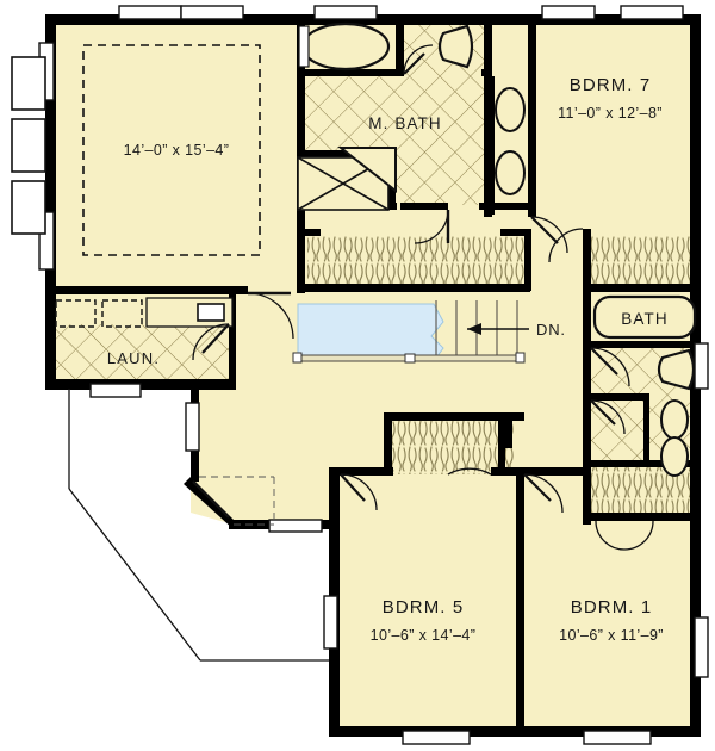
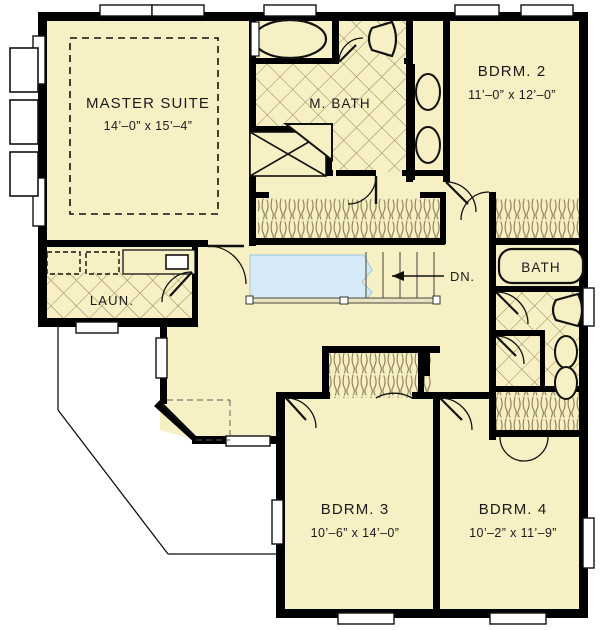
+ MASTER SUITE
  14’–0” x 15’–4”
  M. BATH
- BDRM. 7
+ BDRM. 2
- 11’–0” x 12’–8”
+ 11’–0” x 12’–0”
  LAUN.
  BATH
- BDRM. 5
+ BDRM. 3
- 10’–6” x 14’–4”
+ 10’–6” x 14’–0”
- BDRM. 1
+ BDRM. 4
- 10’–6” x 11’–9”
+ 10’–2” x 11’–9”
  DN.
